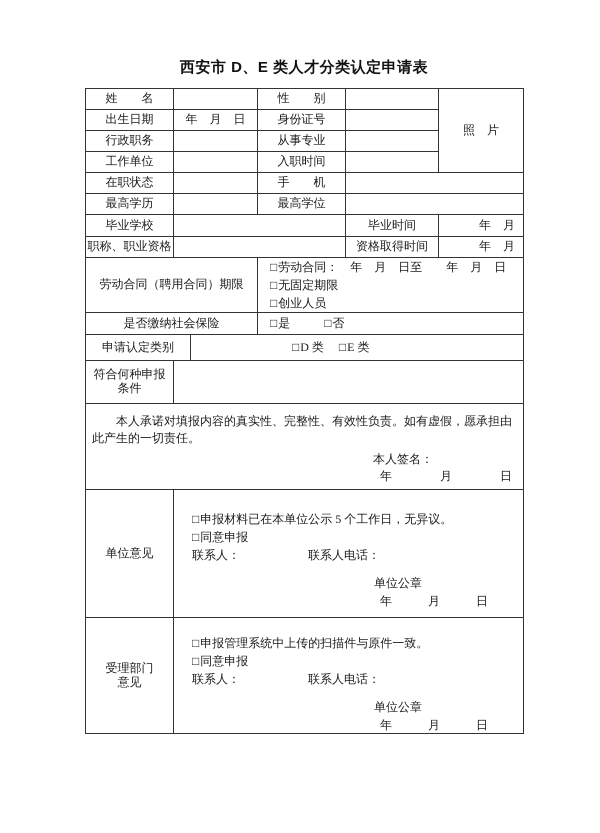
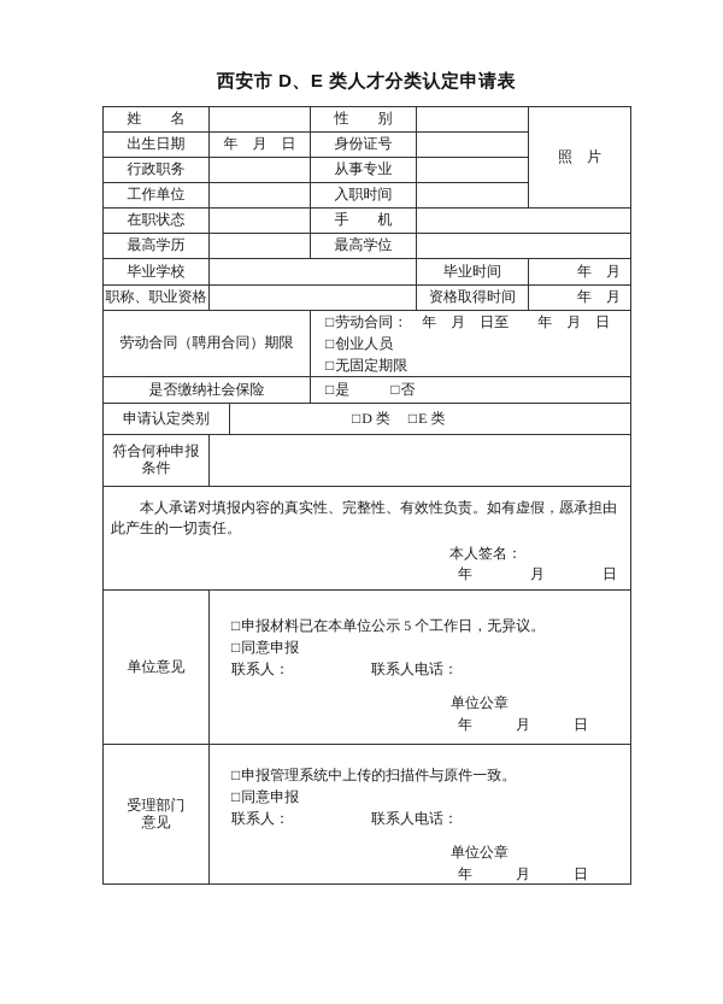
  西安市 D、E 类人才分类认定申请表
  姓 名
  性 别
  照 片
  出生日期
  年 月 日
  身份证号
  行政职务
  从事专业
  工作单位
  入职时间
  在职状态
  手 机
  最高学历
  最高学位
  毕业学校
  毕业时间
  年 月
  职称、职业资格
  资格取得时间
  年 月
  劳动合同（聘用合同）期限
  □
  劳动合同： 年 月 日至 年 月 日
  □
- 无固定期限
+ 创业人员
  □
- 创业人员
+ 无固定期限
  是否缴纳社会保险
  □
  是
  □
  否
  申请认定类别
  □
  D 类
  □
  E 类
  符合何种申报
  条件
  本人承诺对填报内容的真实性、完整性、有效性负责。如有虚假，愿承担由此产生的一切责任。
  本人签名：
  年 月 日
  单位意见
  □
  申报材料已在本单位公示 5 个工作日，无异议。
  □
  同意申报
  联系人： 联系人电话：
  单位公章
  年 月 日
  受理部门
  意见
  □
  申报管理系统中上传的扫描件与原件一致。
  □
  同意申报
  联系人： 联系人电话：
  单位公章
  年 月 日
